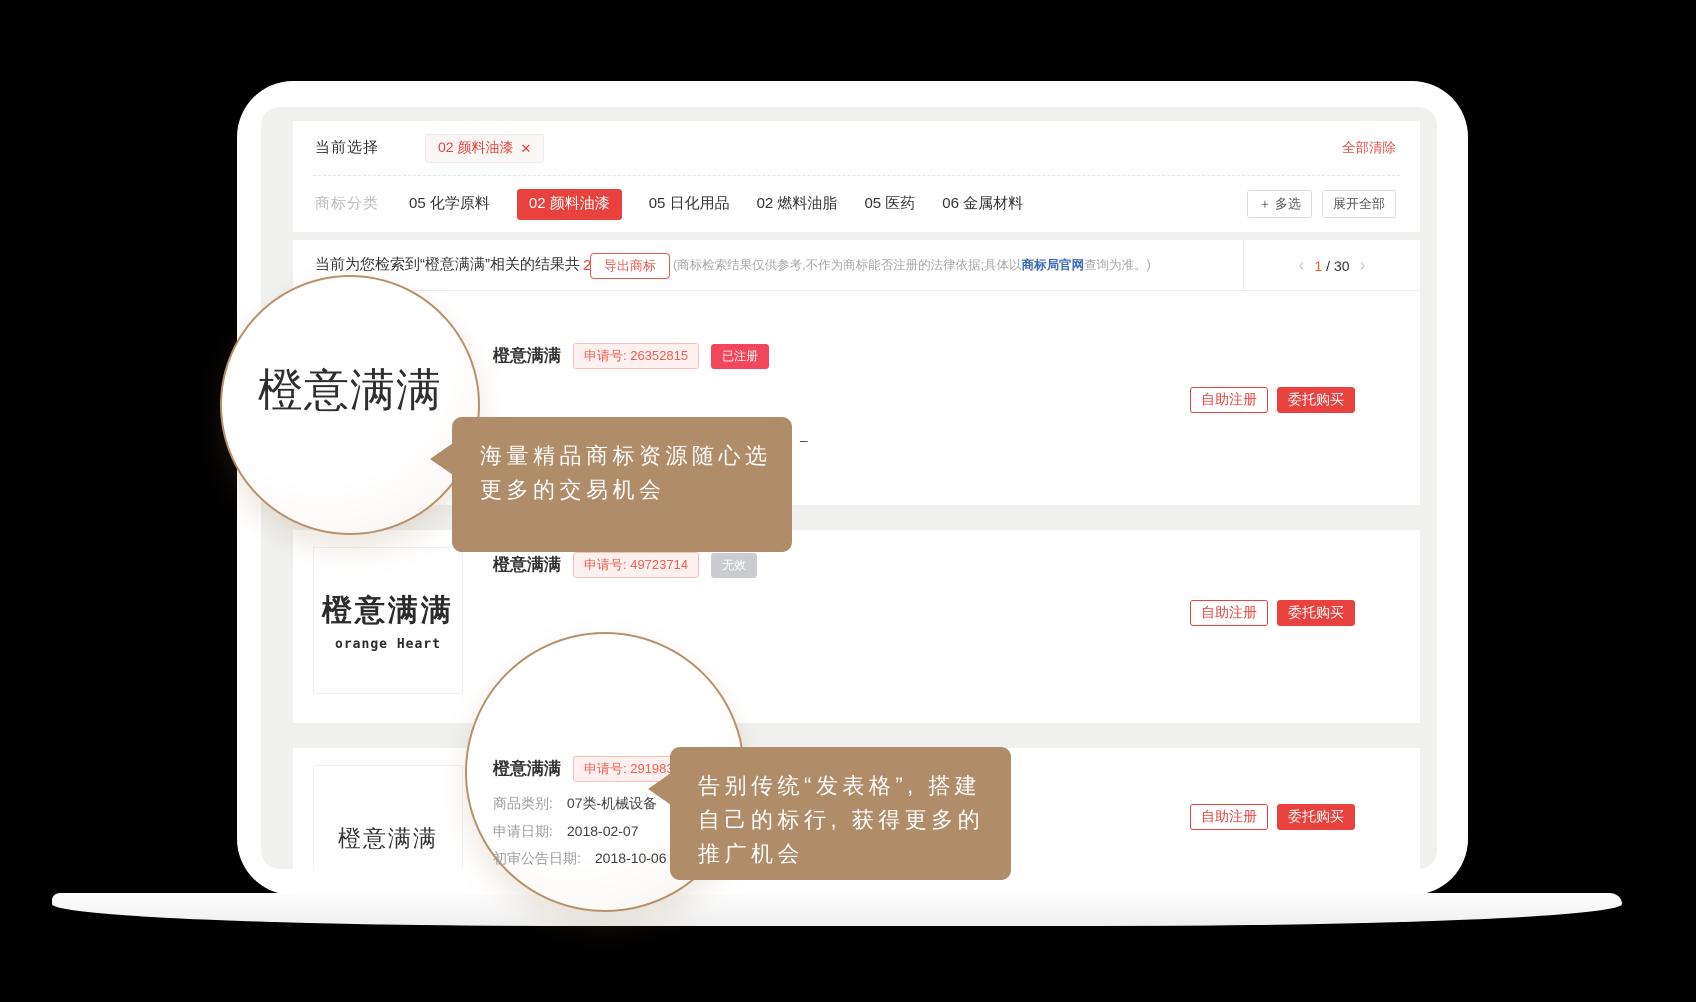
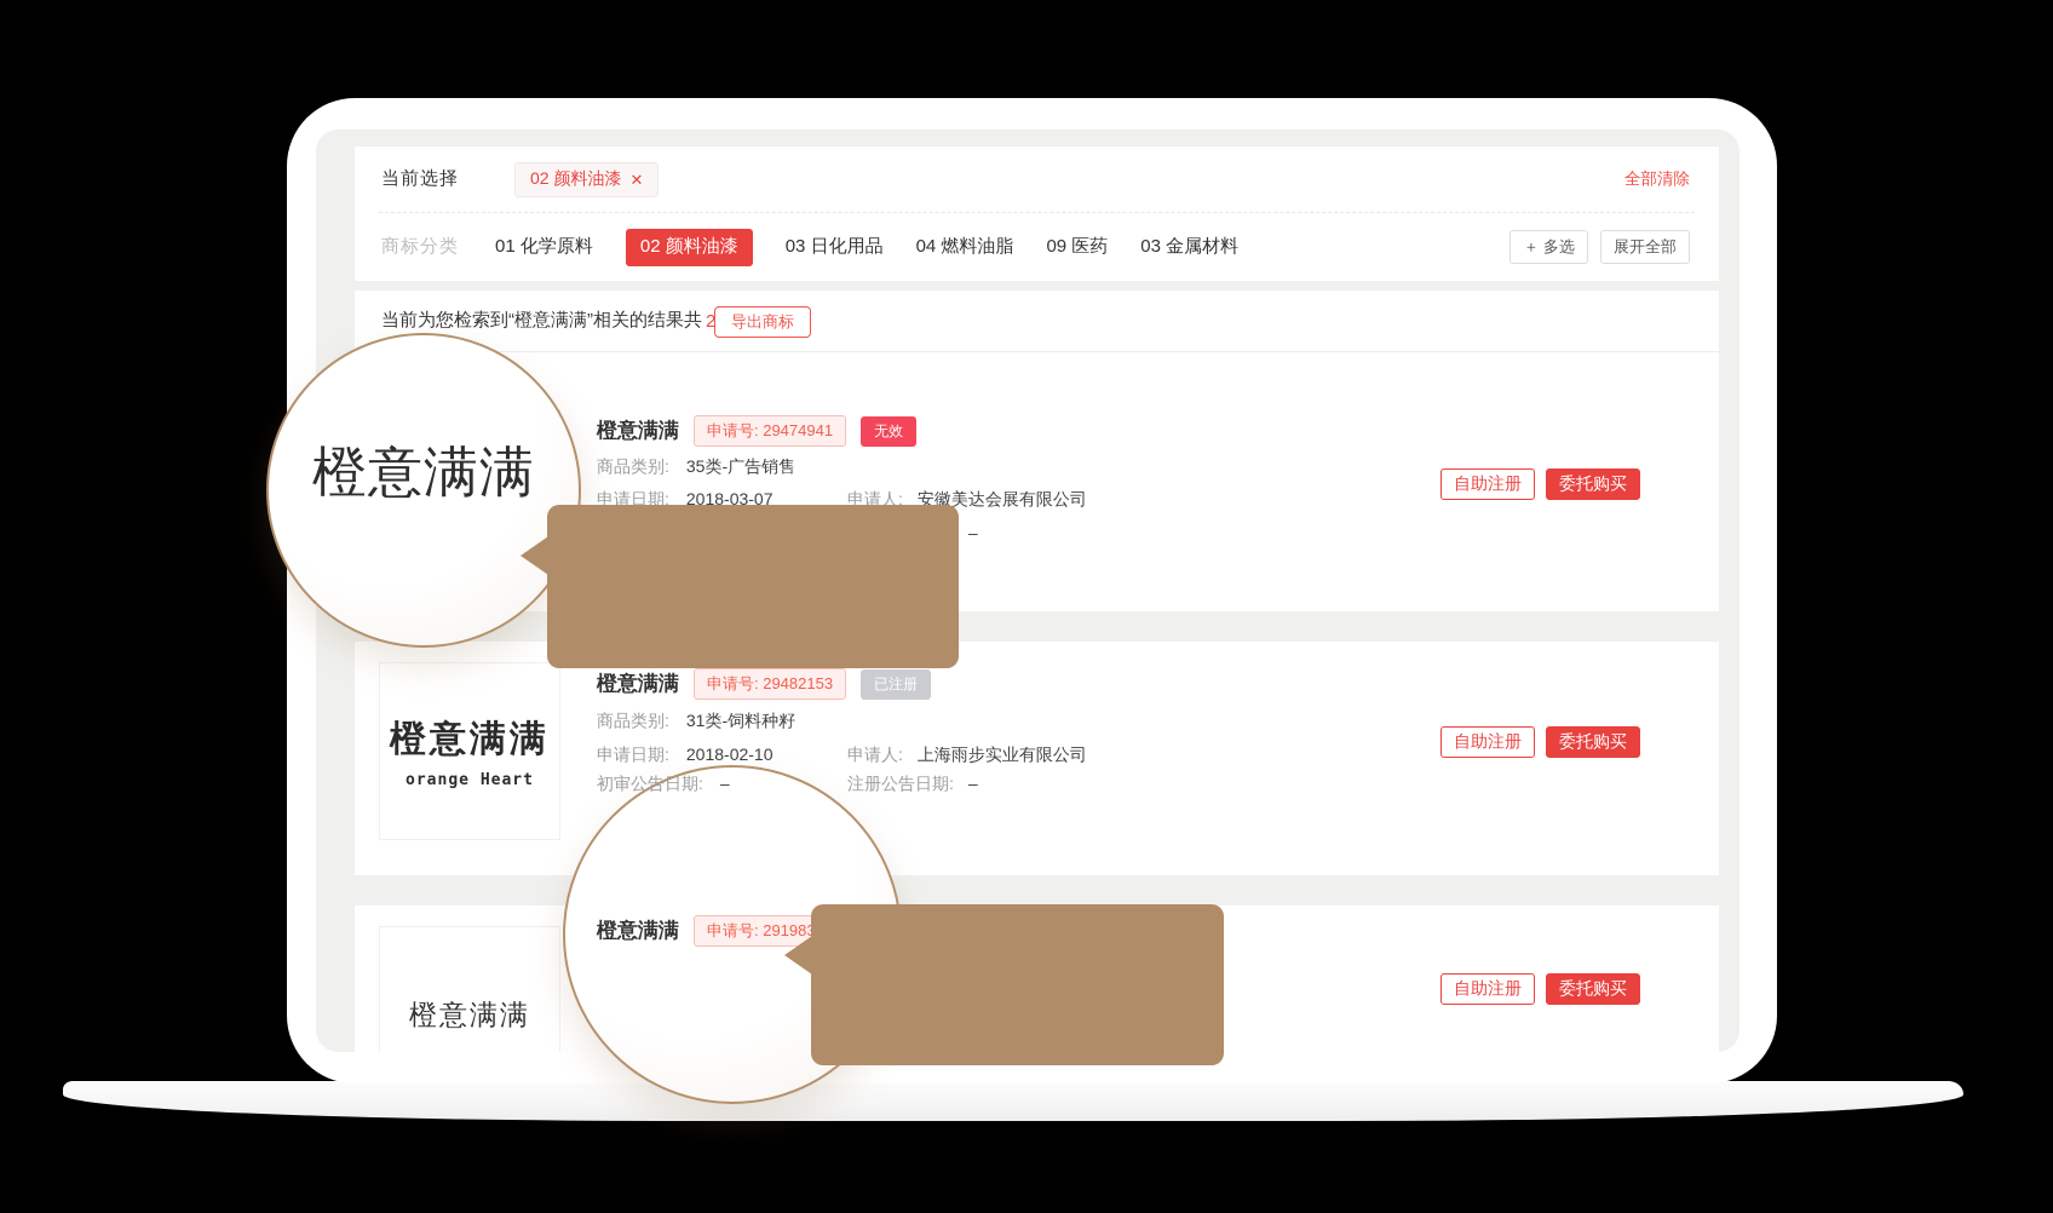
  当前选择
  02 颜料油漆
  ✕
  全部清除
  商标分类
- 05 化学原料
+ 01 化学原料
  02 颜料油漆
- 05 日化用品
+ 03 日化用品
- 02 燃料油脂
+ 04 燃料油脂
- 05 医药
+ 09 医药
- 06 金属材料
+ 03 金属材料
  ＋ 多选
  展开全部
  当前为您检索到“橙意满满”相关的结果共
  导出商标
- (商标检索结果仅供参考,不作为商标能否注册的法律依据;具体以
- 商标局官网
- 查询为准。)
- ‹
- 1 / 30
- ›
  橙意满满
- 申请号: 26352815
+ 申请号: 29474941
- 已注册
+ 无效
+ 商品类别: 35类-广告销售
+ 申请日期: 2018-03-07
+ 申请人: 安徽美达会展有限公司
  自助注册
  委托购买
  橙意满满
  orange Heart
  橙意满满
- 申请号: 49723714
+ 申请号: 29482153
- 无效
+ 已注册
+ 商品类别: 31类-饲料种籽
+ 申请日期: 2018-02-10
+ 申请人: 上海雨步实业有限公司
+ 初审公告日期: –
+ 注册公告日期: –
  自助注册
  委托购买
  橙意满满
  橙意满满
  申请号: 29198
- 商品类别: 07类-机械设备
- 申请日期: 2018-02-07
- 初审公告日期: 2018-10-06
  自助注册
  委托购买
  橙意满满
- 海量精品商标资源随心选
- 更多的交易机会
- 告别传统“发表格”, 搭建
- 自己的标行, 获得更多的
- 推广机会
